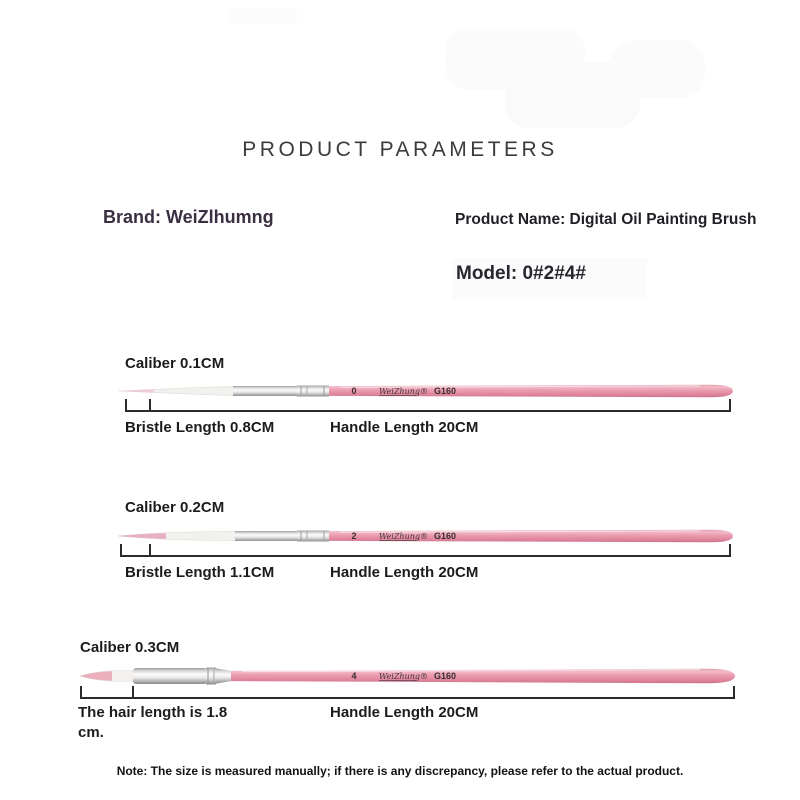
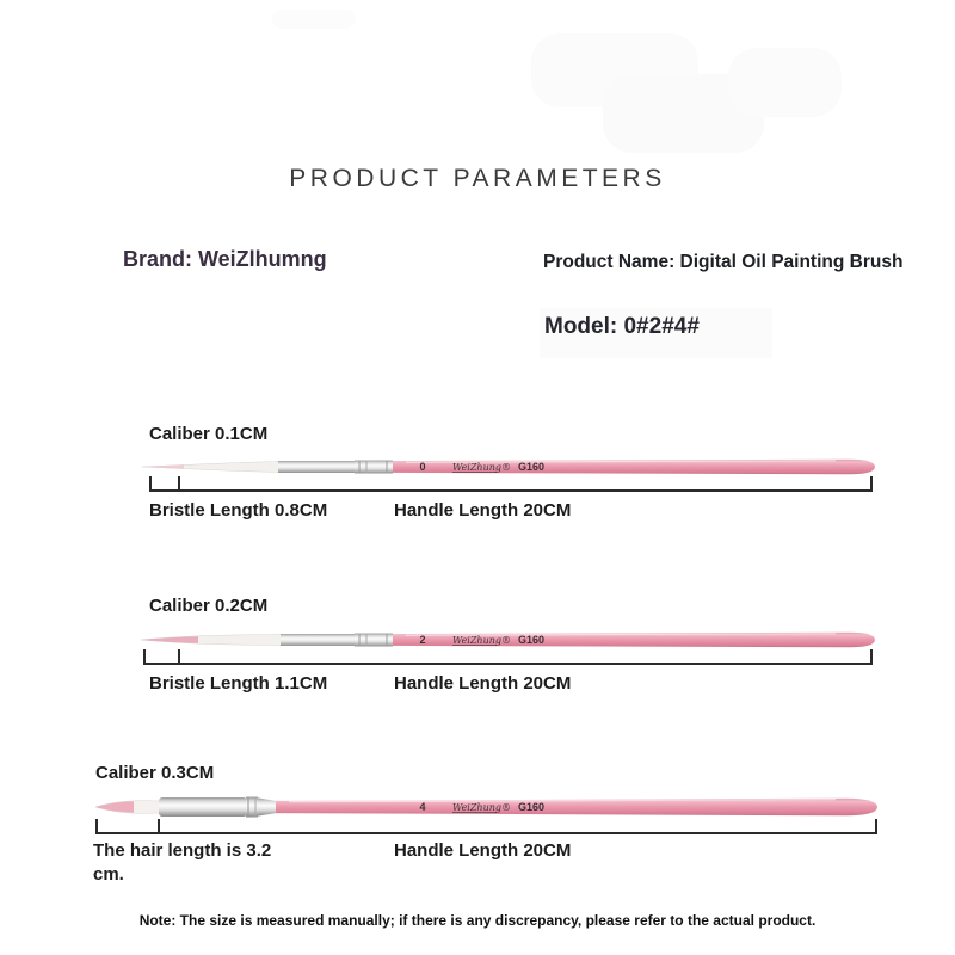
  PRODUCT PARAMETERS
  Brand: WeiZlhumng
  Product Name: Digital Oil Painting Brush
  Model: 0#2#4#
  Caliber 0.1CM
  0
  WeiZhung®
  G160
  Bristle Length 0.8CM
  Handle Length 20CM
  Caliber 0.2CM
  2
  WeiZhung®
  G160
  Bristle Length 1.1CM
  Handle Length 20CM
  Caliber 0.3CM
  4
  WeiZhung®
  G160
- The hair length is 1.8 cm.
+ The hair length is 3.2 cm.
  Handle Length 20CM
  Note: The size is measured manually; if there is any discrepancy, please refer to the actual product.
